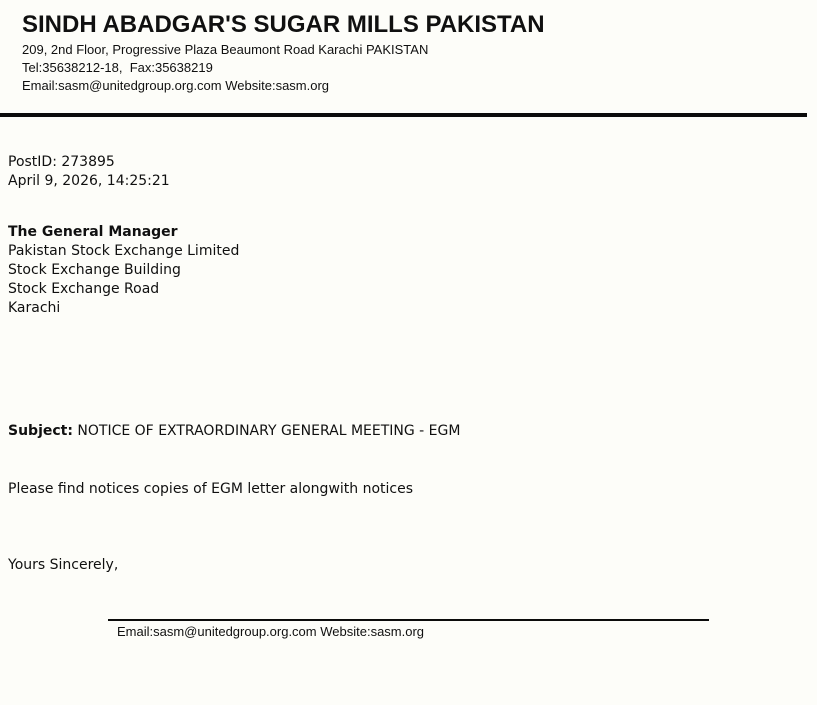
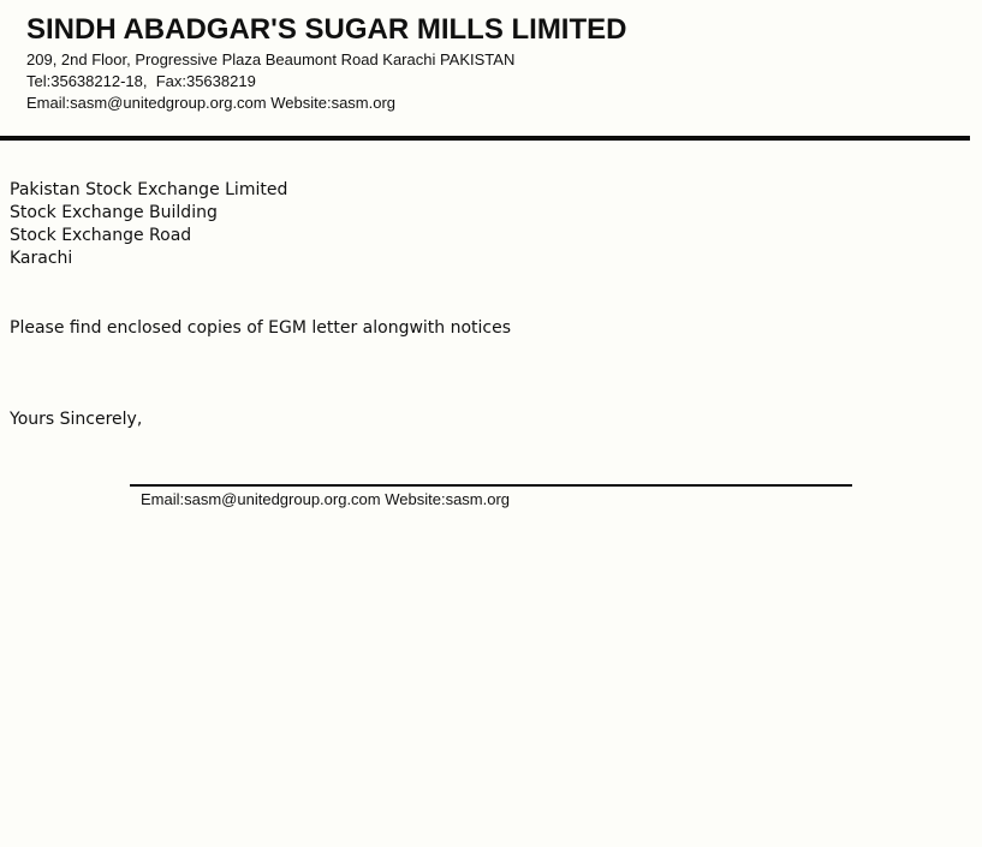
- SINDH ABADGAR'S SUGAR MILLS PAKISTAN
+ SINDH ABADGAR'S SUGAR MILLS LIMITED
  209, 2nd Floor, Progressive Plaza Beaumont Road Karachi PAKISTAN
  Tel:35638212-18, Fax:35638219
  Email:sasm@unitedgroup.org.com Website:sasm.org
- PostID: 273895
- April 9, 2026, 14:25:21
- The General Manager
  Pakistan Stock Exchange Limited
  Stock Exchange Building
  Stock Exchange Road
  Karachi
- Subject: NOTICE OF EXTRAORDINARY GENERAL MEETING - EGM
- Please find notices copies of EGM letter alongwith notices
+ Please find enclosed copies of EGM letter alongwith notices
  Yours Sincerely,
  Email:sasm@unitedgroup.org.com Website:sasm.org
